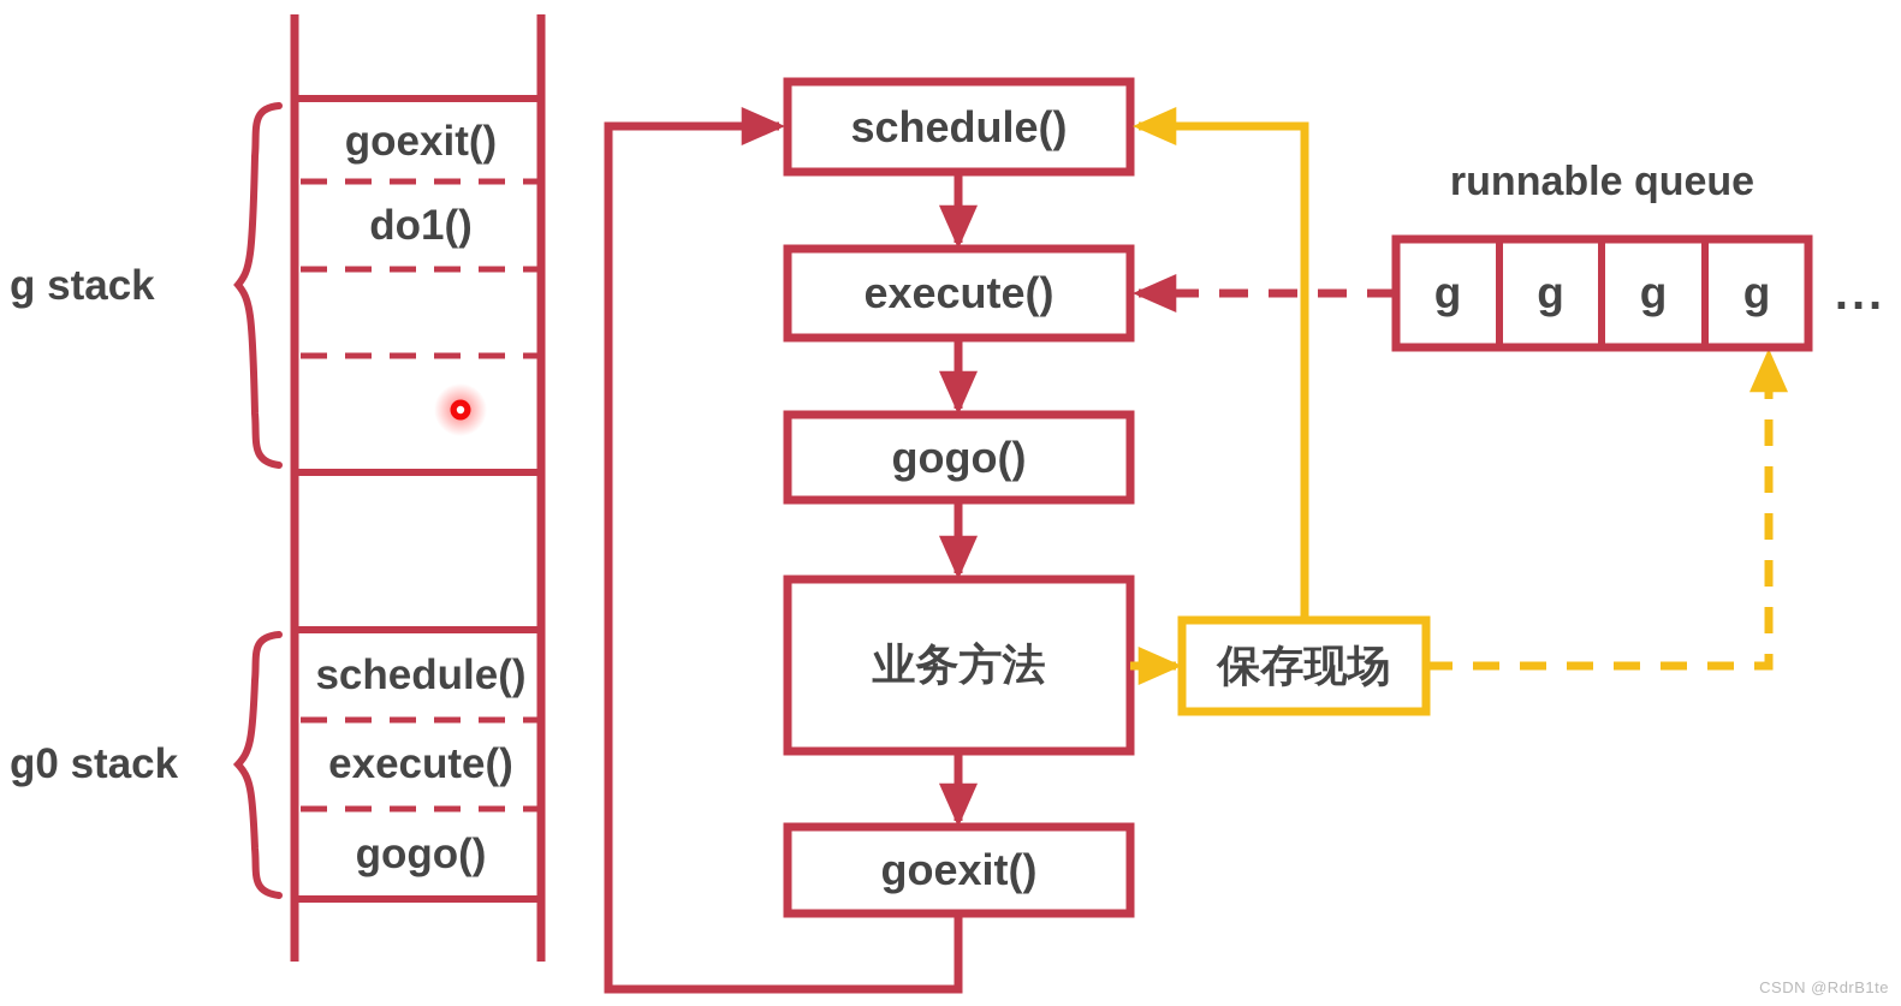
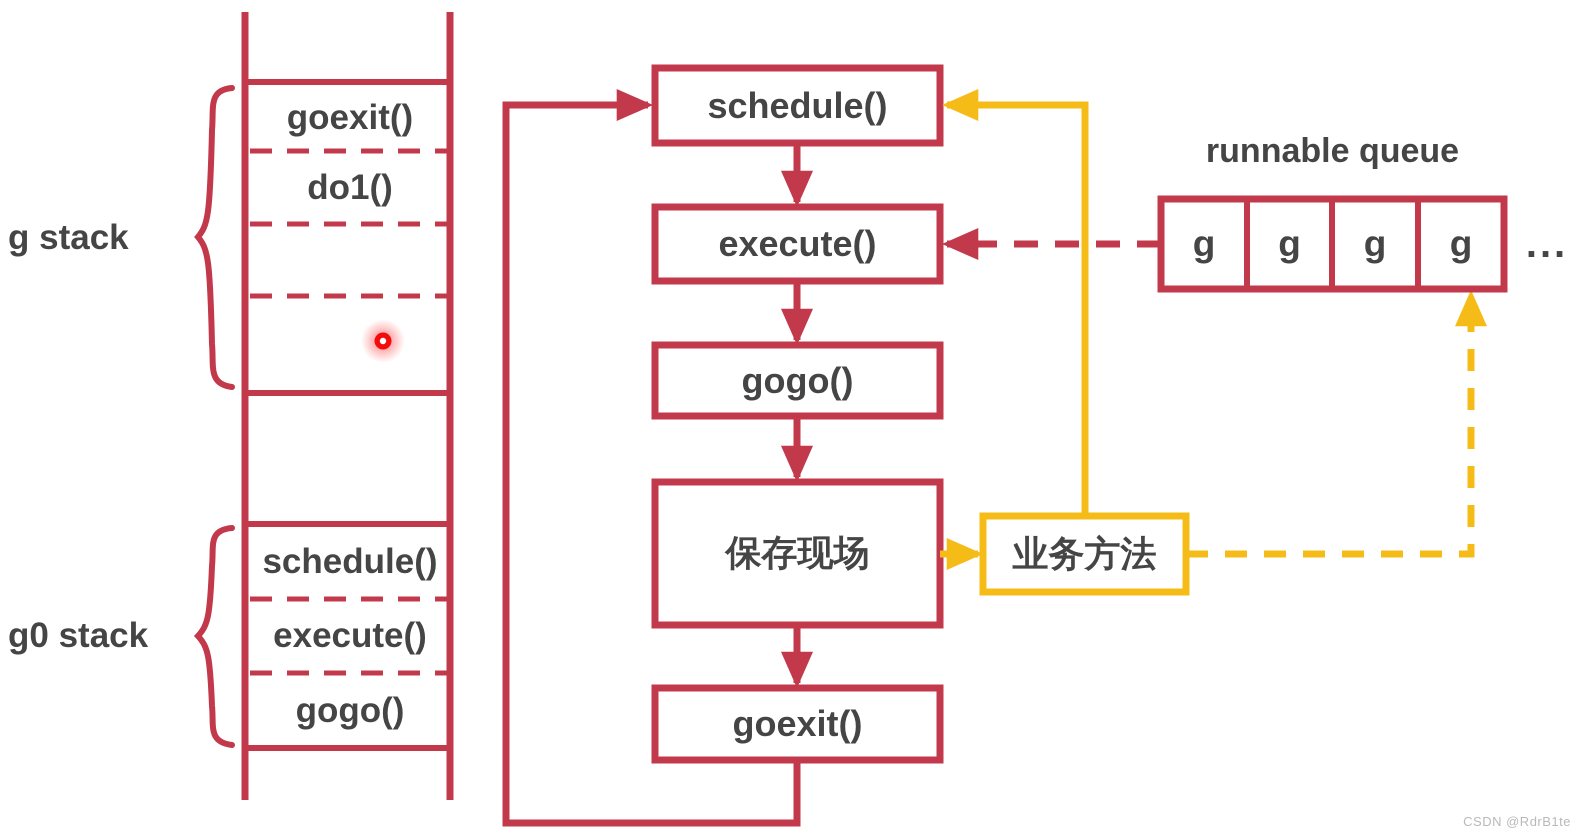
  g stack
  g0 stack
  goexit()
  do1()
  schedule()
  execute()
  gogo()
  schedule()
  execute()
  gogo()
- 业务方法
+ 保存现场
  goexit()
- 保存现场
+ 业务方法
  runnable queue
  g
  g
  g
  g
  ...
  CSDN @RdrB1te
